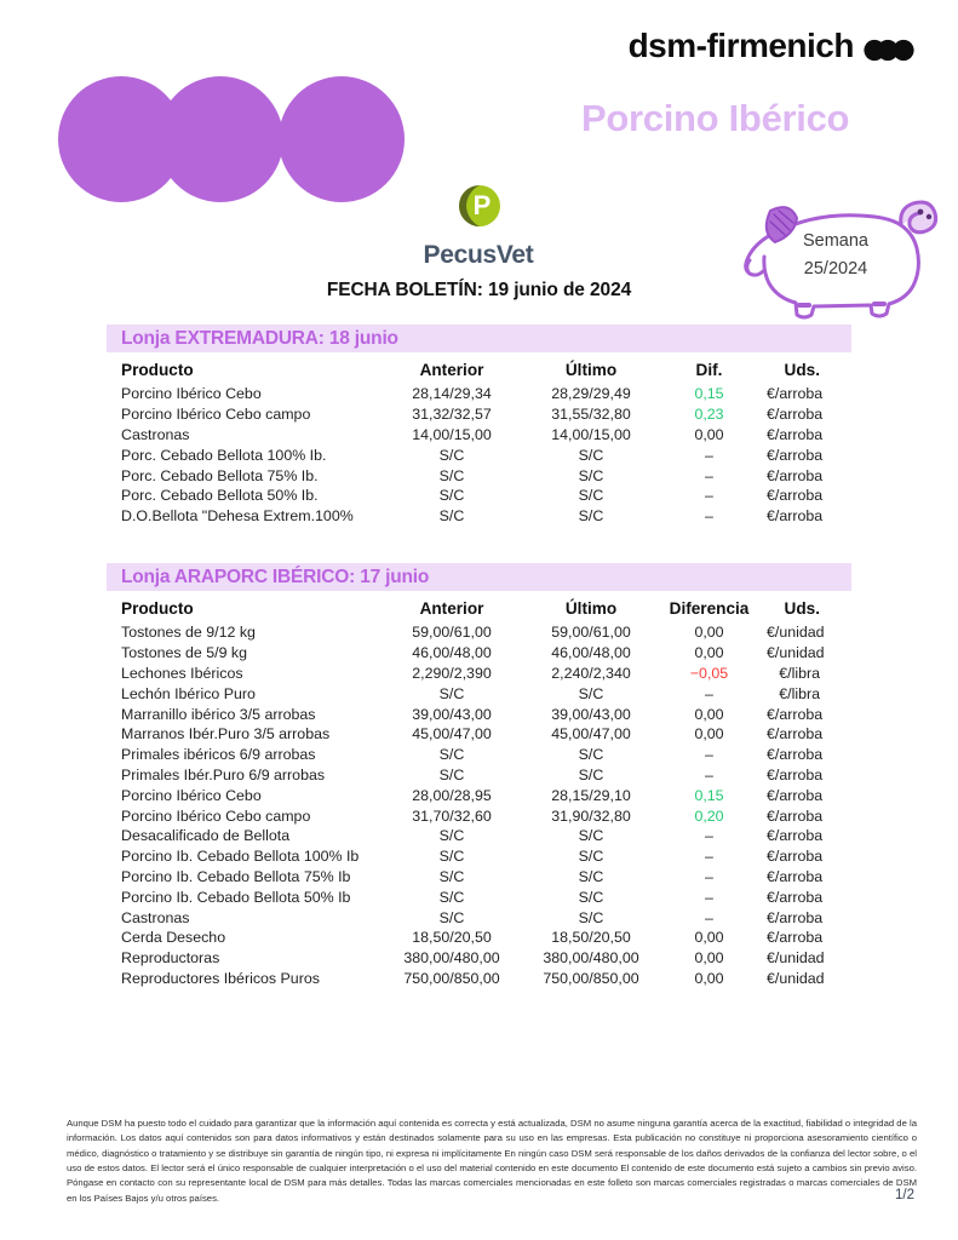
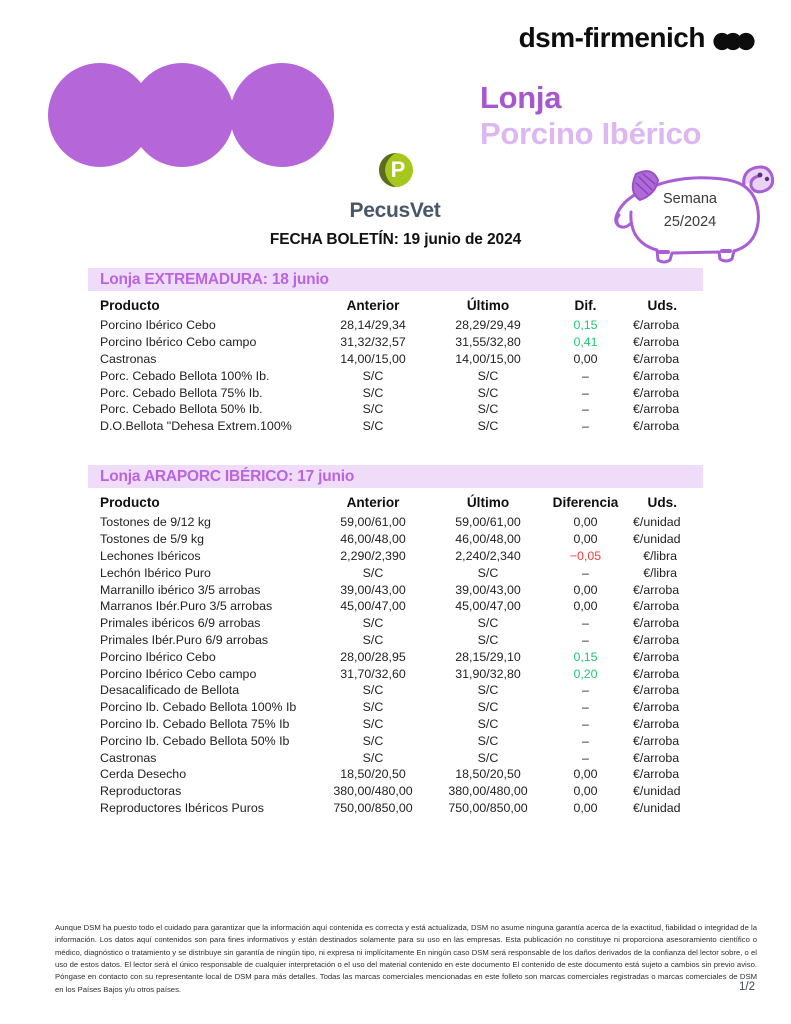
  dsm-firmenich
+ Lonja
  Porcino Ibérico
  P
  PecusVet
  Semana
  25/2024
  FECHA BOLETÍN: 19 junio de 2024
  Lonja EXTREMADURA: 18 junio
  Producto
  Anterior
  Último
  Dif.
  Uds.
  Porcino Ibérico Cebo
  28,14/29,34
  28,29/29,49
  0,15
  €/arroba
  Porcino Ibérico Cebo campo
  31,32/32,57
  31,55/32,80
- 0,23
+ 0,41
  €/arroba
  Castronas
  14,00/15,00
  14,00/15,00
  0,00
  €/arroba
  Porc. Cebado Bellota 100% Ib.
  S/C
  S/C
  –
  €/arroba
  Porc. Cebado Bellota 75% Ib.
  S/C
  S/C
  –
  €/arroba
  Porc. Cebado Bellota 50% Ib.
  S/C
  S/C
  –
  €/arroba
  D.O.Bellota "Dehesa Extrem.100%
  S/C
  S/C
  –
  €/arroba
  Lonja ARAPORC IBÉRICO: 17 junio
  Producto
  Anterior
  Último
  Diferencia
  Uds.
  Tostones de 9/12 kg
  59,00/61,00
  59,00/61,00
  0,00
  €/unidad
  Tostones de 5/9 kg
  46,00/48,00
  46,00/48,00
  0,00
  €/unidad
  Lechones Ibéricos
  2,290/2,390
  2,240/2,340
  −0,05
  €/libra
  Lechón Ibérico Puro
  S/C
  S/C
  –
  €/libra
  Marranillo ibérico 3/5 arrobas
  39,00/43,00
  39,00/43,00
  0,00
  €/arroba
  Marranos Ibér.Puro 3/5 arrobas
  45,00/47,00
  45,00/47,00
  0,00
  €/arroba
  Primales ibéricos 6/9 arrobas
  S/C
  S/C
  –
  €/arroba
  Primales Ibér.Puro 6/9 arrobas
  S/C
  S/C
  –
  €/arroba
  Porcino Ibérico Cebo
  28,00/28,95
  28,15/29,10
  0,15
  €/arroba
  Porcino Ibérico Cebo campo
  31,70/32,60
  31,90/32,80
  0,20
  €/arroba
  Desacalificado de Bellota
  S/C
  S/C
  –
  €/arroba
  Porcino Ib. Cebado Bellota 100% Ib
  S/C
  S/C
  –
  €/arroba
  Porcino Ib. Cebado Bellota 75% Ib
  S/C
  S/C
  –
  €/arroba
  Porcino Ib. Cebado Bellota 50% Ib
  S/C
  S/C
  –
  €/arroba
  Castronas
  S/C
  S/C
  –
  €/arroba
  Cerda Desecho
  18,50/20,50
  18,50/20,50
  0,00
  €/arroba
  Reproductoras
  380,00/480,00
  380,00/480,00
  0,00
  €/unidad
  Reproductores Ibéricos Puros
  750,00/850,00
  750,00/850,00
  0,00
  €/unidad
- Aunque DSM ha puesto todo el cuidado para garantizar que la información aquí contenida es correcta y está actualizada, DSM no asume ninguna garantía acerca de la exactitud, fiabilidad o integridad de la información. Los datos aquí contenidos son para datos informativos y están destinados solamente para su uso en las empresas. Esta publicación no constituye ni proporciona asesoramiento científico o médico, diagnóstico o tratamiento y se distribuye sin garantía de ningún tipo, ni expresa ni implícitamente En ningún caso DSM será responsable de los daños derivados de la confianza del lector sobre, o el uso de estos datos. El lector será el único responsable de cualquier interpretación o el uso del material contenido en este documento El contenido de este documento está sujeto a cambios sin previo aviso. Póngase en contacto con su representante local de DSM para más detalles. Todas las marcas comerciales mencionadas en este folleto son marcas comerciales registradas o marcas comerciales de DSM en los Países Bajos y/u otros países.
+ Aunque DSM ha puesto todo el cuidado para garantizar que la información aquí contenida es correcta y está actualizada, DSM no asume ninguna garantía acerca de la exactitud, fiabilidad o integridad de la información. Los datos aquí contenidos son para fines informativos y están destinados solamente para su uso en las empresas. Esta publicación no constituye ni proporciona asesoramiento científico o médico, diagnóstico o tratamiento y se distribuye sin garantía de ningún tipo, ni expresa ni implícitamente En ningún caso DSM será responsable de los daños derivados de la confianza del lector sobre, o el uso de estos datos. El lector será el único responsable de cualquier interpretación o el uso del material contenido en este documento El contenido de este documento está sujeto a cambios sin previo aviso. Póngase en contacto con su representante local de DSM para más detalles. Todas las marcas comerciales mencionadas en este folleto son marcas comerciales registradas o marcas comerciales de DSM en los Países Bajos y/u otros países.
  1/2
